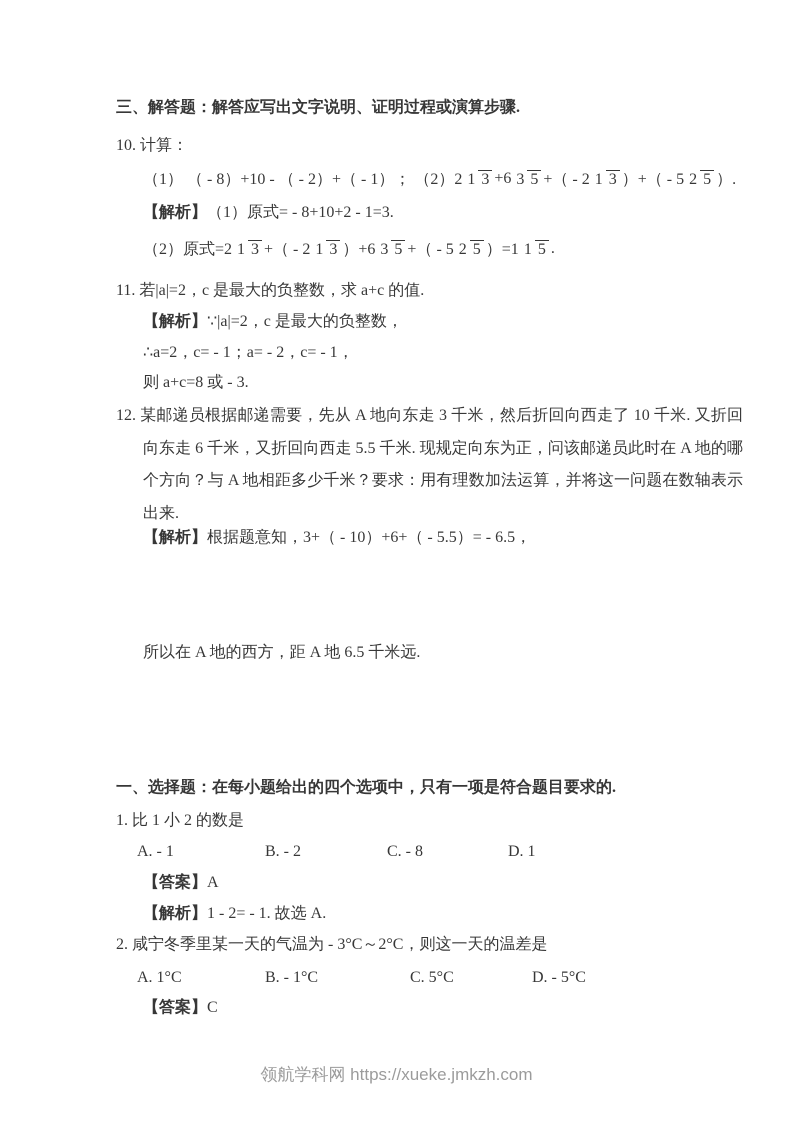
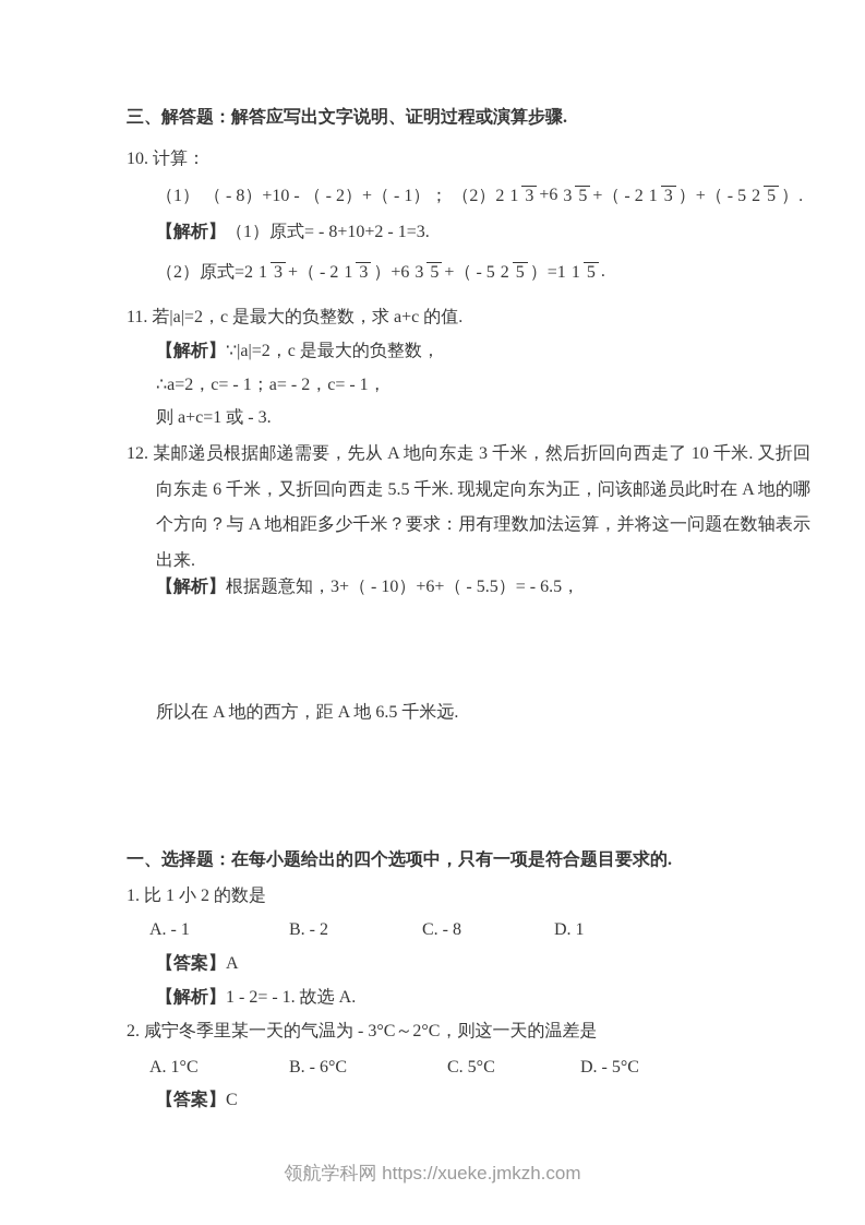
  三、解答题：解答应写出文字说明、证明过程或演算步骤.
  10. 计算：
  （1） （ - 8）+10 - （ - 2）+（ - 1）； （2）2
  1 3
  +6
  3 5
  +（ - 2
  1 3
  ）+（ - 5
  2 5
  ）.
  【解析】（1）原式= - 8+10+2 - 1=3.
  （2）原式=2
  1 3
  +（ - 2
  1 3
  ）+6
  3 5
  +（ - 5
  2 5
  ）=1
  1 5
  .
  11. 若|a|=2，c 是最大的负整数，求 a+c 的值.
  【解析】∵|a|=2，c 是最大的负整数，
  ∴a=2，c= - 1；a= - 2，c= - 1，
- 则 a+c=8 或 - 3.
+ 则 a+c=1 或 - 3.
  12. 某邮递员根据邮递需要，先从 A 地向东走 3 千米，然后折回向西走了 10 千米. 又折回向东走 6 千米，又折回向西走 5.5 千米. 现规定向东为正，问该邮递员此时在 A 地的哪个方向？与 A 地相距多少千米？要求：用有理数加法运算，并将这一问题在数轴表示出来.
  【解析】根据题意知，3+（ - 10）+6+（ - 5.5）= - 6.5，
  所以在 A 地的西方，距 A 地 6.5 千米远.
  一、选择题：在每小题给出的四个选项中，只有一项是符合题目要求的.
  1. 比 1 小 2 的数是
  A. - 1
  B. - 2
  C. - 8
  D. 1
  【答案】A
  【解析】1 - 2= - 1. 故选 A.
  2. 咸宁冬季里某一天的气温为 - 3°C～2°C，则这一天的温差是
  A. 1°C
- B. - 1°C
+ B. - 6°C
  C. 5°C
  D. - 5°C
  【答案】C
  领航学科网 https://xueke.jmkzh.com
